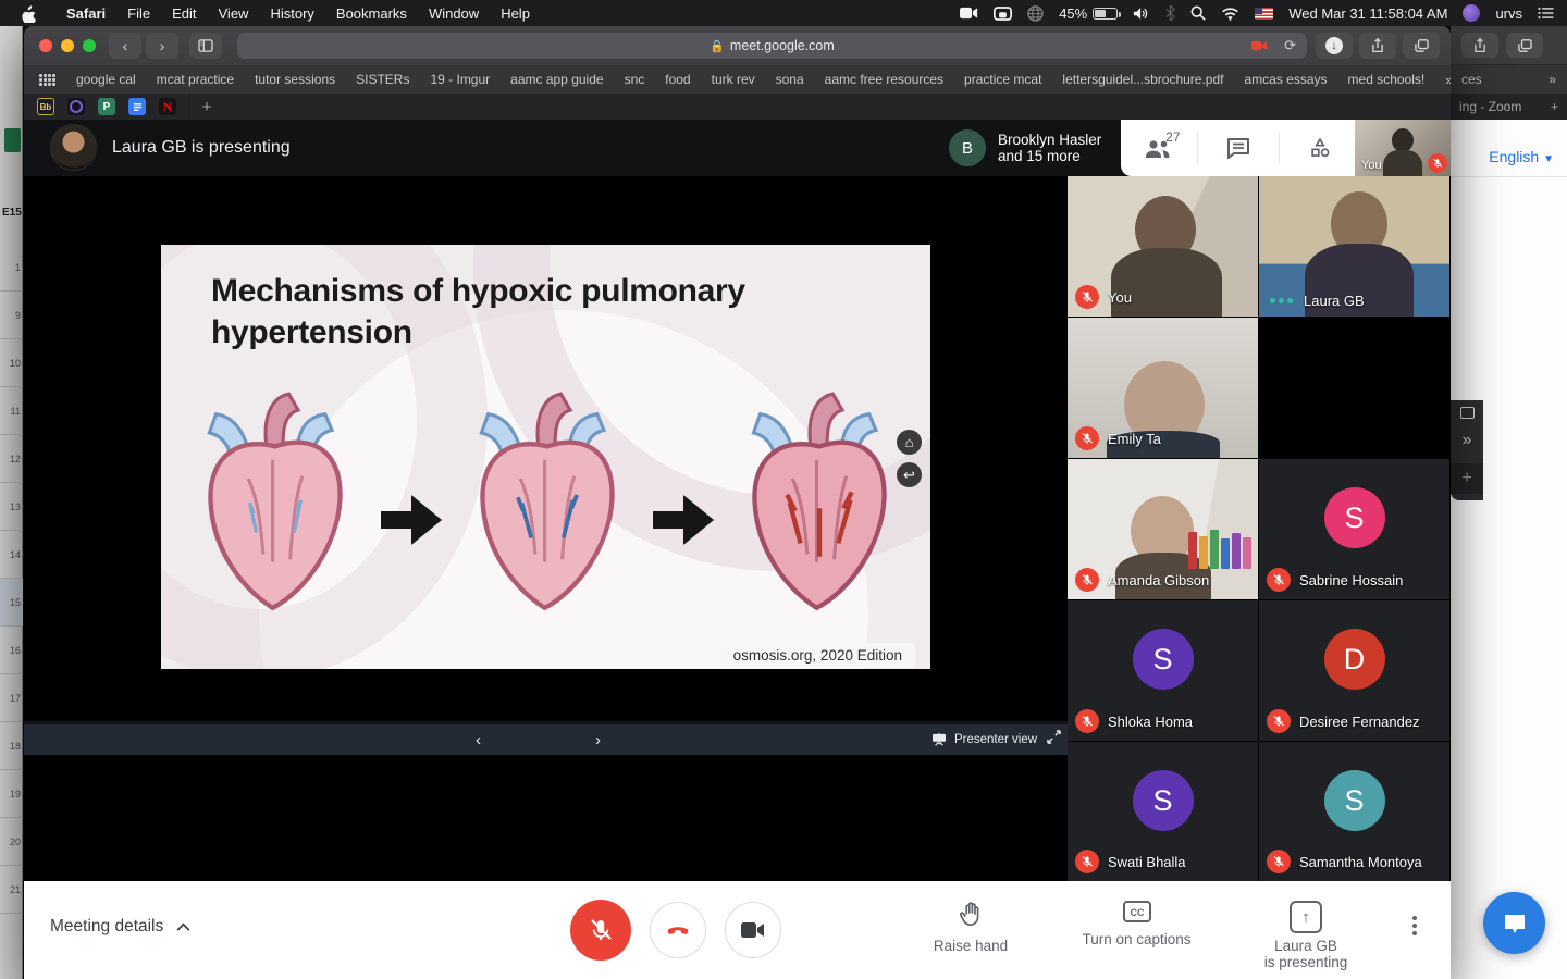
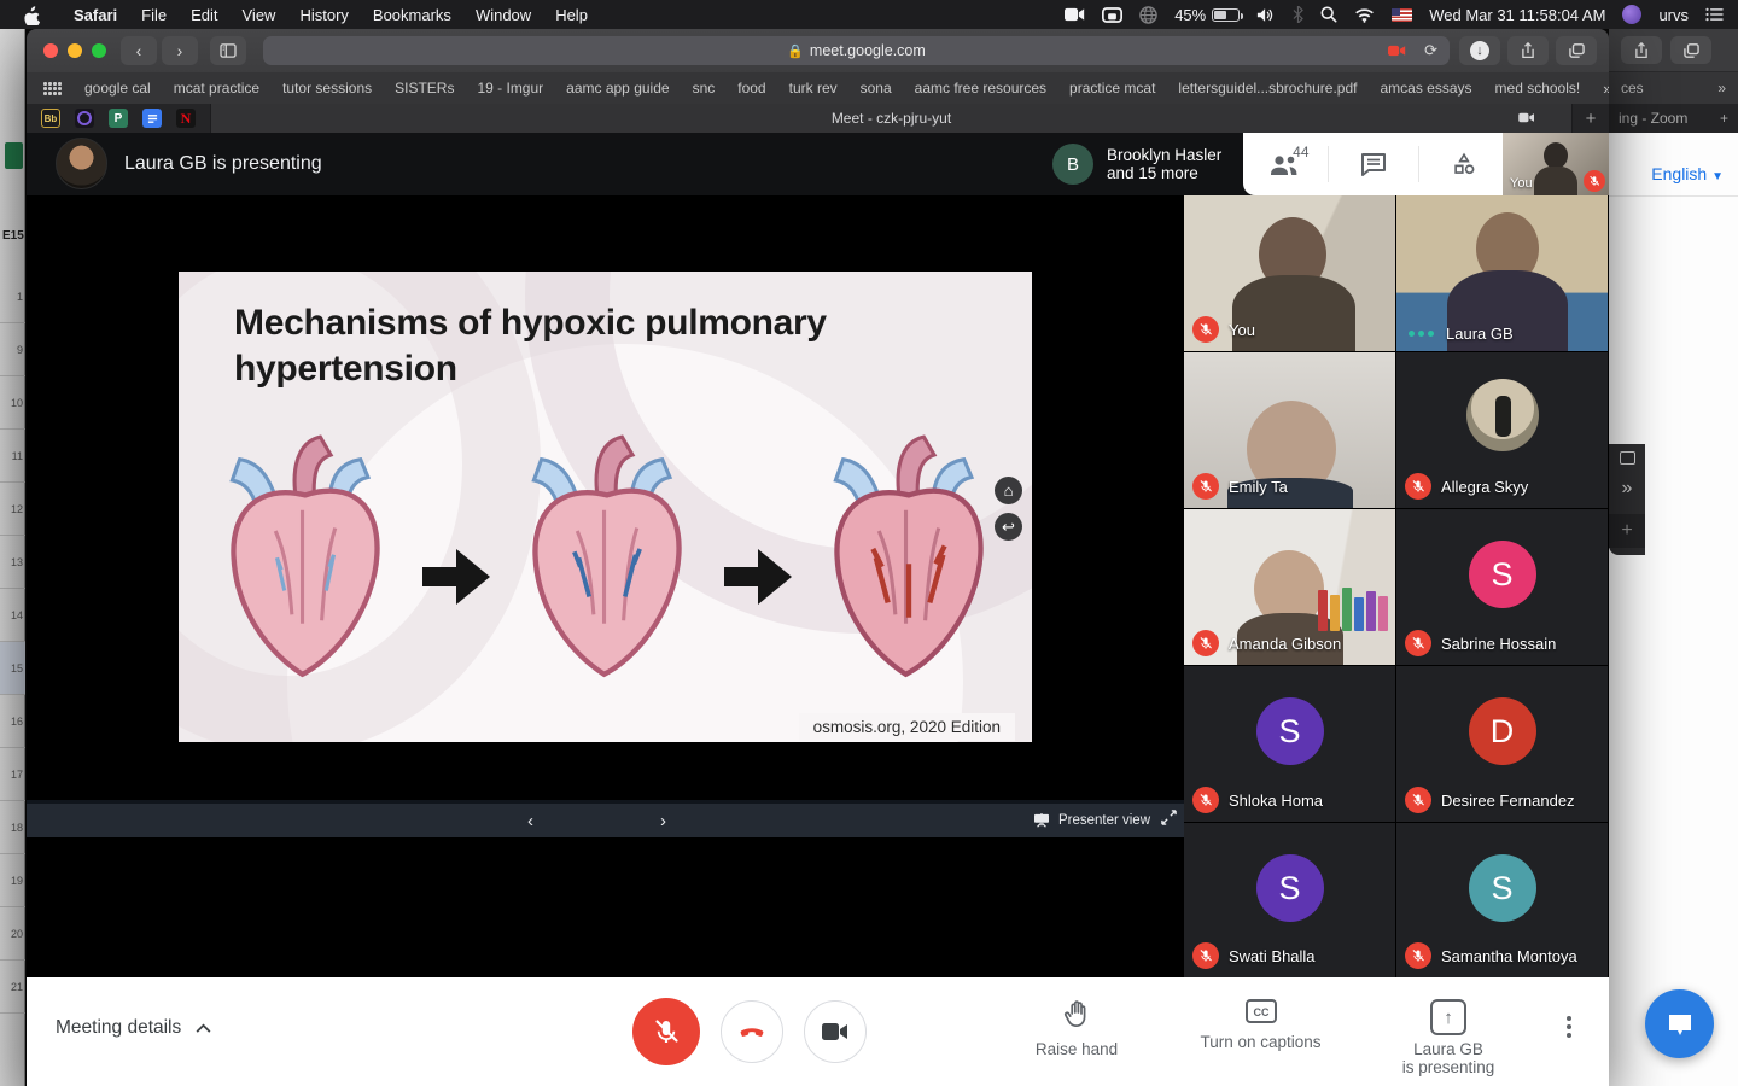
  Safari
  File
  Edit
  View
  History
  Bookmarks
  Window
  Help
  45%
  Wed Mar 31 11:58:04 AM
  urvs
  E15
  1
  9
  10
  11
  12
  13
  14
  15
  16
  17
  18
  19
  20
  21
  ces
  »
  ing - Zoom
  +
  English ▼
  »
  +
  ‹
  ›
  🔒
  meet.google.com
  ⟳
  ↓
  google cal
  mcat practice
  tutor sessions
  SISTERs
  19 - Imgur
  aamc app guide
  snc
  food
  turk rev
  sona
  aamc free resources
  practice mcat
  lettersguidel...sbrochure.pdf
  amcas essays
  med schools!
  »
  Bb
  P
  N
+ Meet - czk-pjru-yut
  +
  Laura GB is presenting
  B
  Brooklyn Hasler
  and 15 more
- 27
+ 44
  You
  Mechanisms of hypoxic pulmonary
  hypertension
  ⌂
  ↩
  osmosis.org, 2020 Edition
  ‹
  ›
  Presenter view
  You
  Laura GB
  Emily Ta
+ Allegra Skyy
  Amanda Gibson
  S
  Sabrine Hossain
  S
  Shloka Homa
  D
  Desiree Fernandez
  S
  Swati Bhalla
  S
  Samantha Montoya
  Meeting details
  Raise hand
  CC
  Turn on captions
  ↑
  Laura GB
  is presenting
